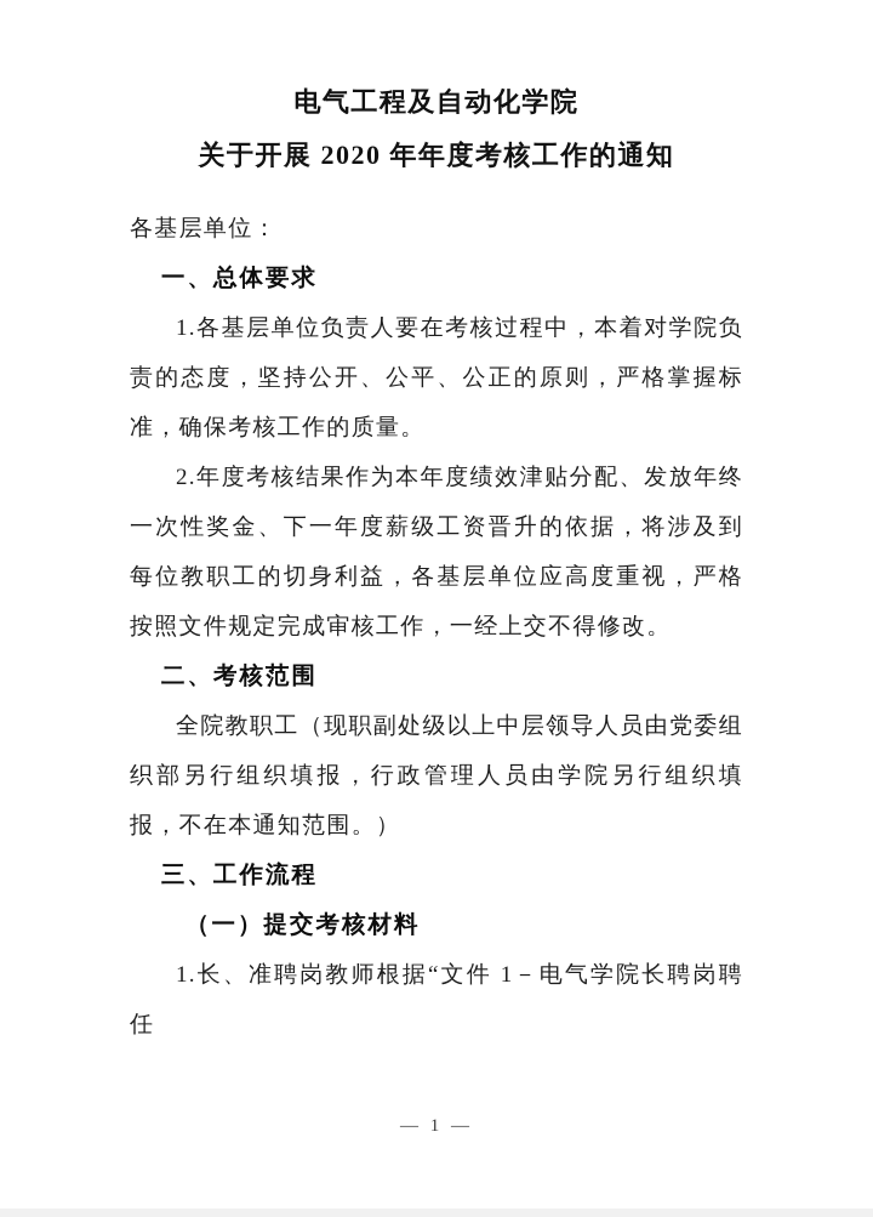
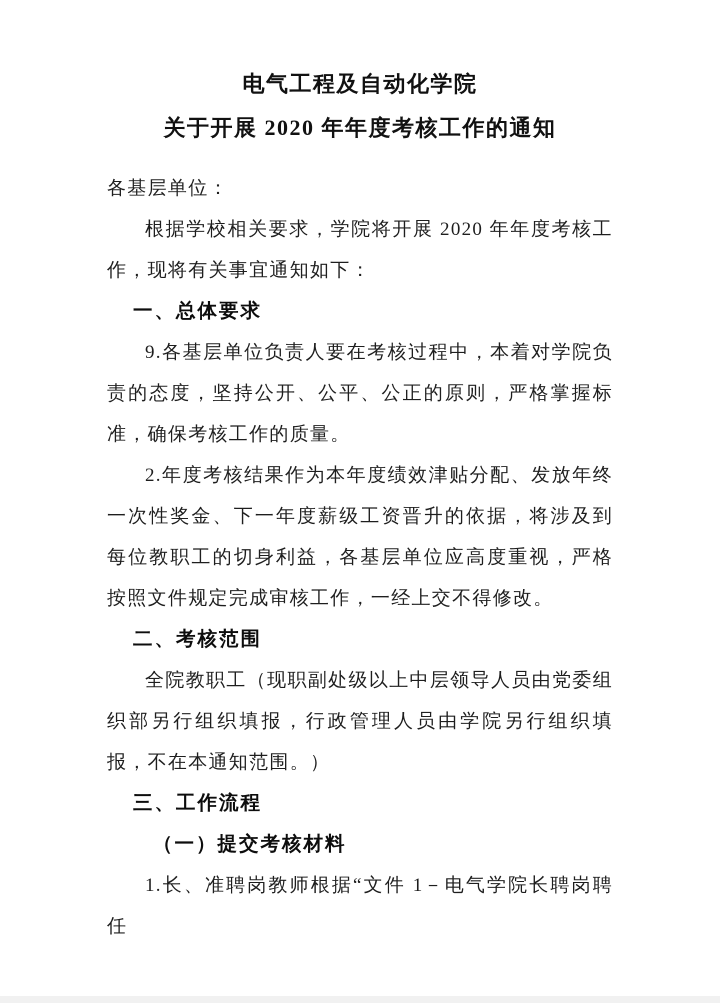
  电气工程及自动化学院
  关于开展 2020 年年度考核工作的通知
  各基层单位：
+ 根据学校相关要求，学院将开展 2020 年年度考核工作，现将有关事宜通知如下：
  一、总体要求
- 1.各基层单位负责人要在考核过程中，本着对学院负责的态度，坚持公开、公平、公正的原则，严格掌握标准，确保考核工作的质量。
+ 9.各基层单位负责人要在考核过程中，本着对学院负责的态度，坚持公开、公平、公正的原则，严格掌握标准，确保考核工作的质量。
  2.年度考核结果作为本年度绩效津贴分配、发放年终一次性奖金、下一年度薪级工资晋升的依据，将涉及到每位教职工的切身利益，各基层单位应高度重视，严格按照文件规定完成审核工作，一经上交不得修改。
  二、考核范围
  全院教职工（现职副处级以上中层领导人员由党委组织部另行组织填报，行政管理人员由学院另行组织填报，不在本通知范围。）
  三、工作流程
  （一）提交考核材料
  1.长、准聘岗教师根据“文件 1－电气学院长聘岗聘任
- — 1 —
